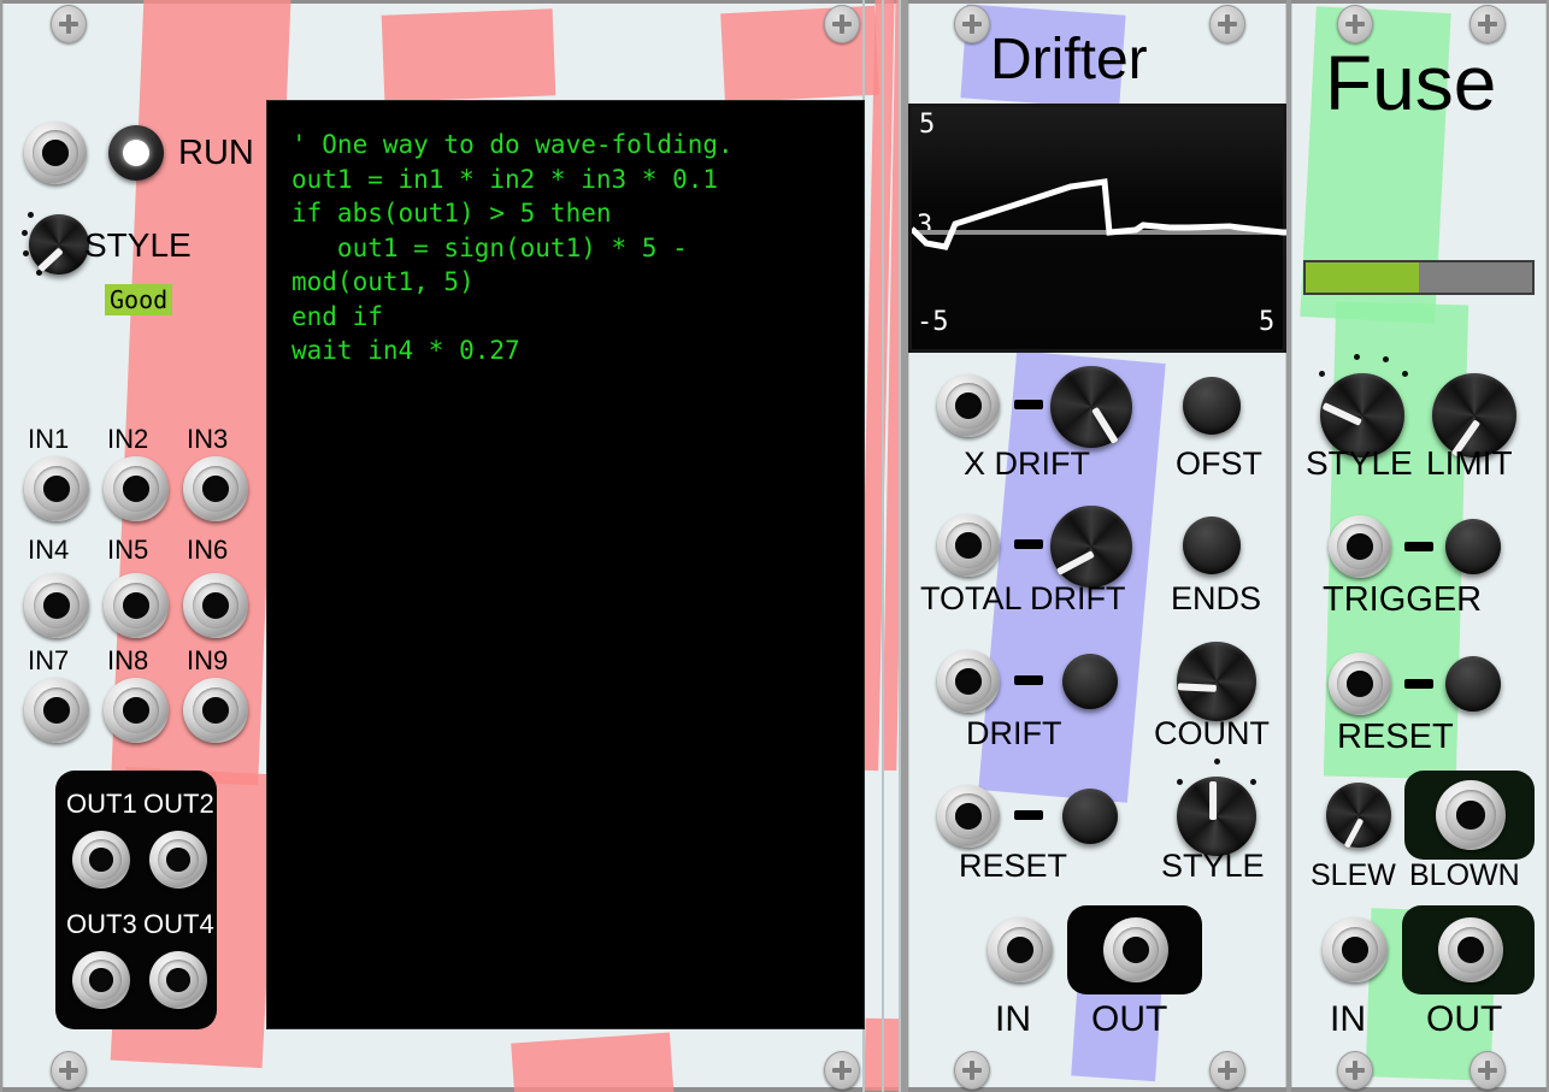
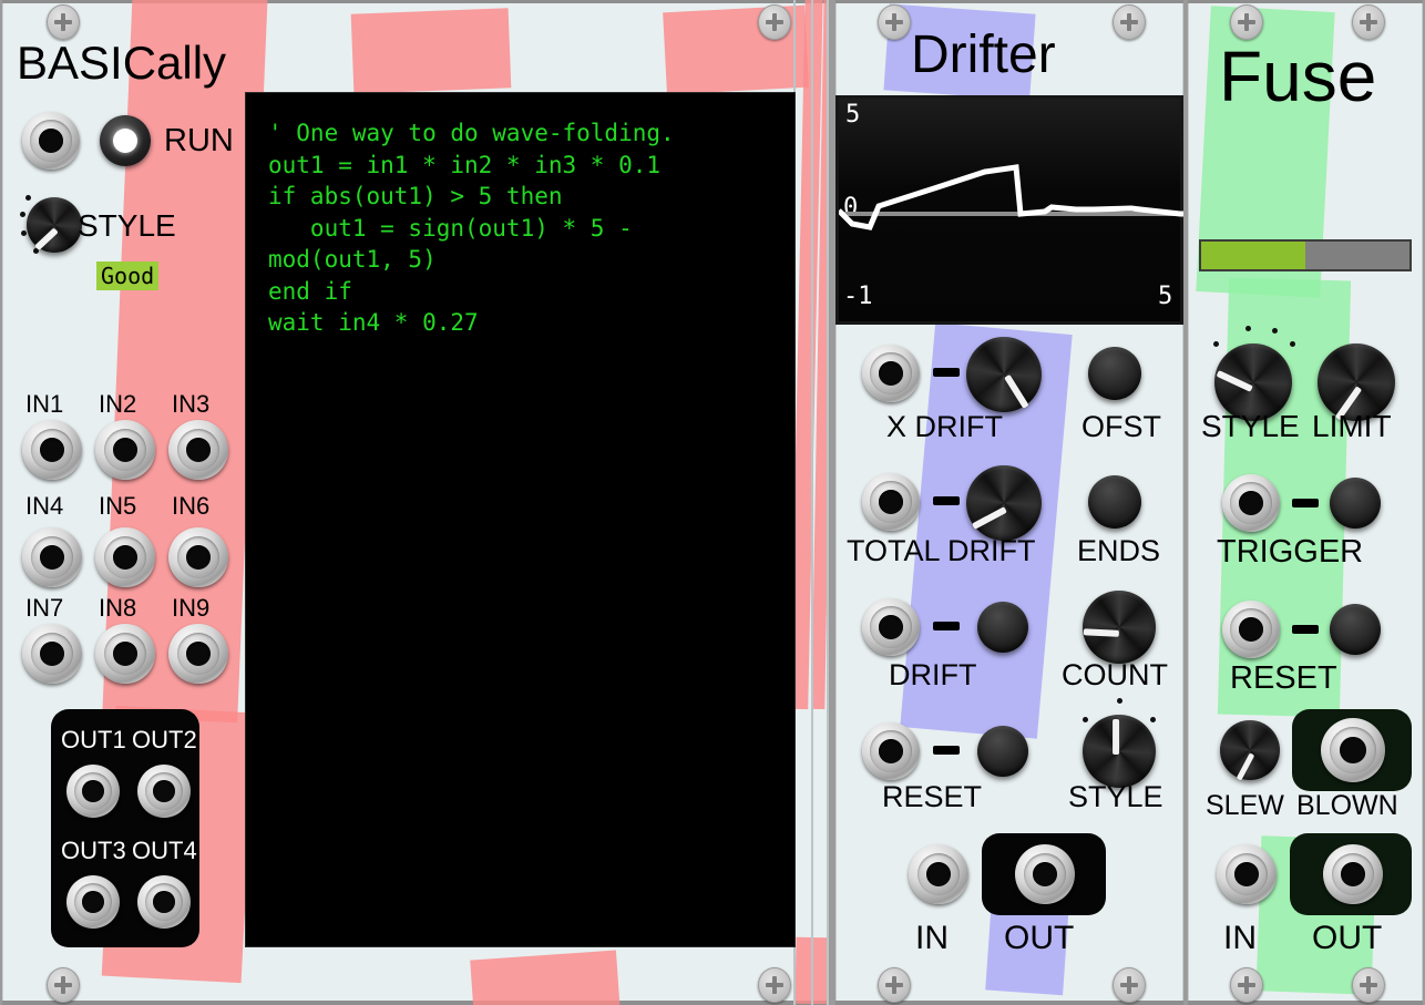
+ BASICally
  RUN
  STYLE
  Good
  ' One way to do wave-folding.
  out1 = in1 * in2 * in3 * 0.1
  if abs(out1) > 5 then
  out1 = sign(out1) * 5 -
  mod(out1, 5)
  end if
  wait in4 * 0.27
  IN1
  IN2
  IN3
  IN4
  IN5
  IN6
  IN7
  IN8
  IN9
  OUT1
  OUT2
  OUT3
  OUT4
  Drifter
  5
- 3
+ 0
- -5
+ -1
  5
  X DRIFT
  OFST
  TOTAL DRIFT
  ENDS
  DRIFT
  COUNT
  RESET
  STYLE
  IN
  OUT
  Fuse
  STYLE
  LIMIT
  TRIGGER
  RESET
  SLEW
  BLOWN
  IN
  OUT
